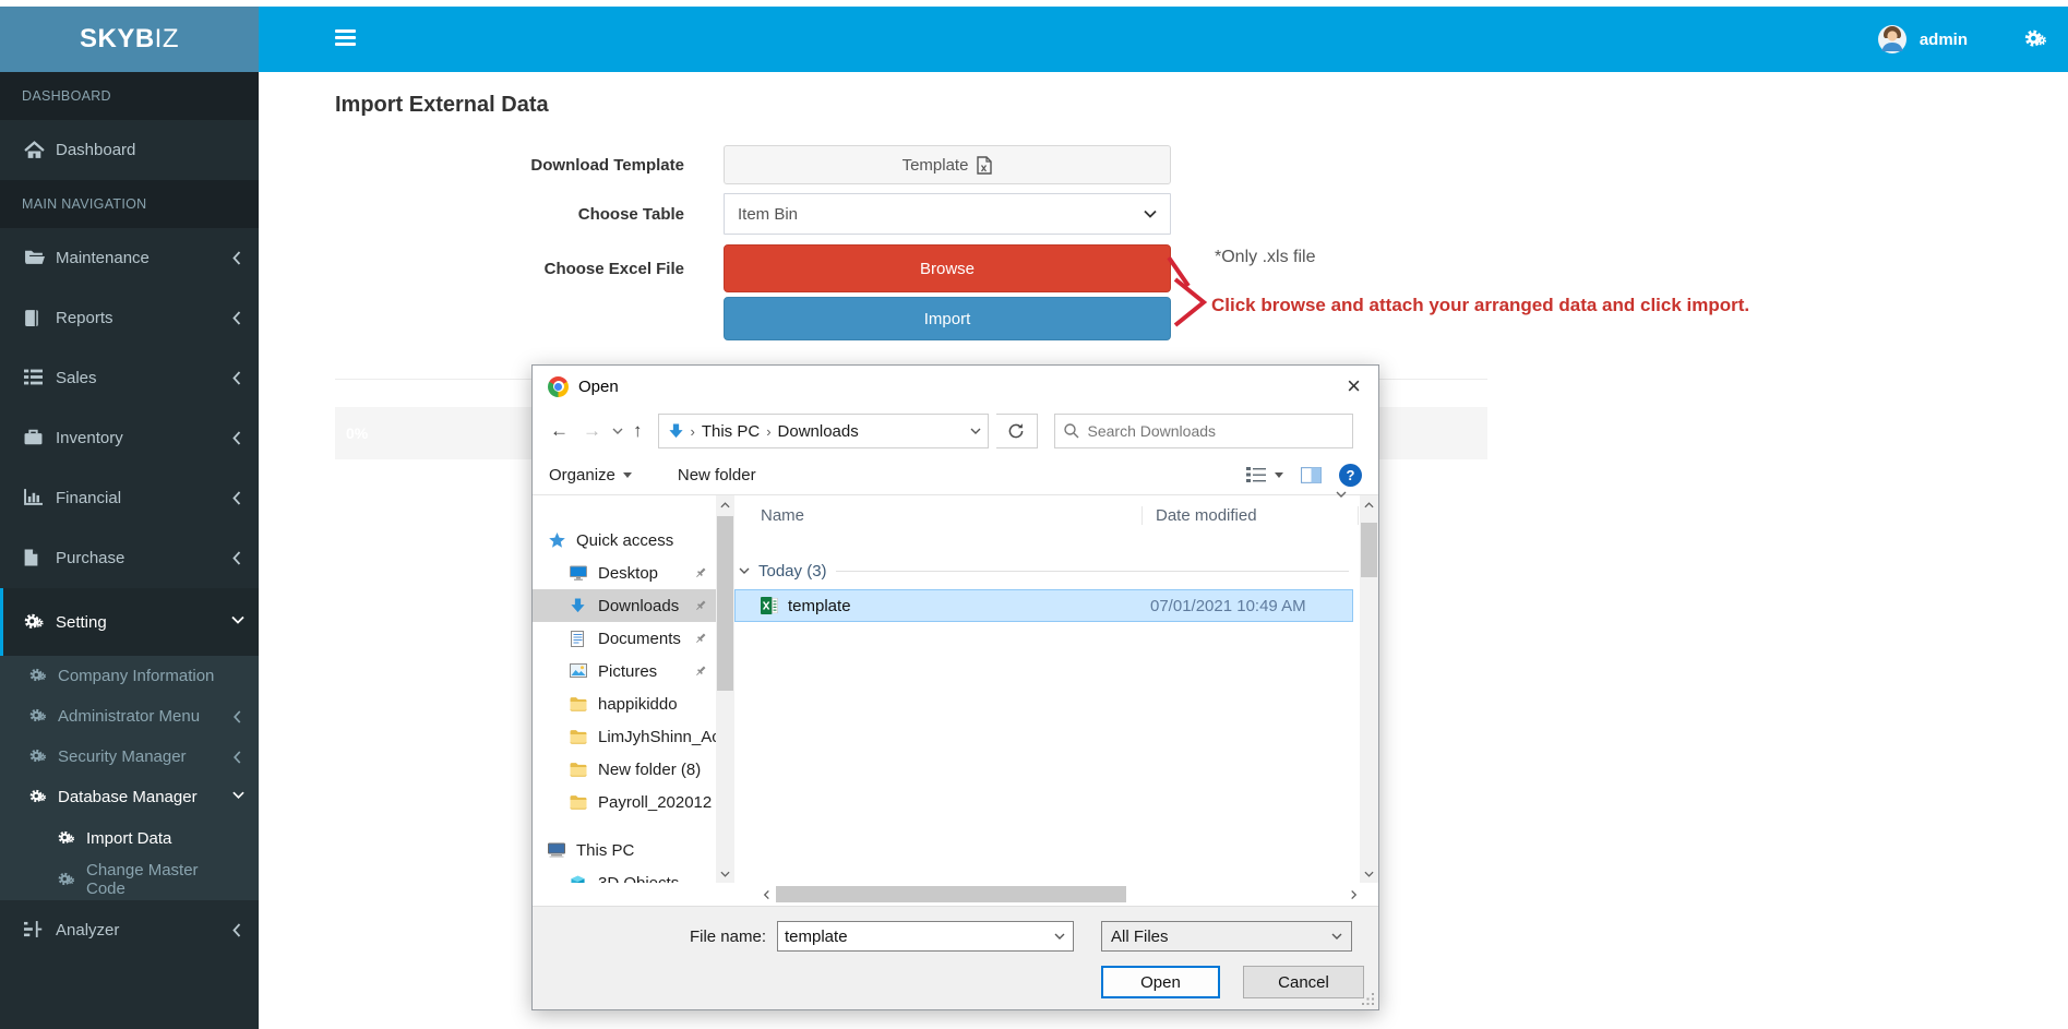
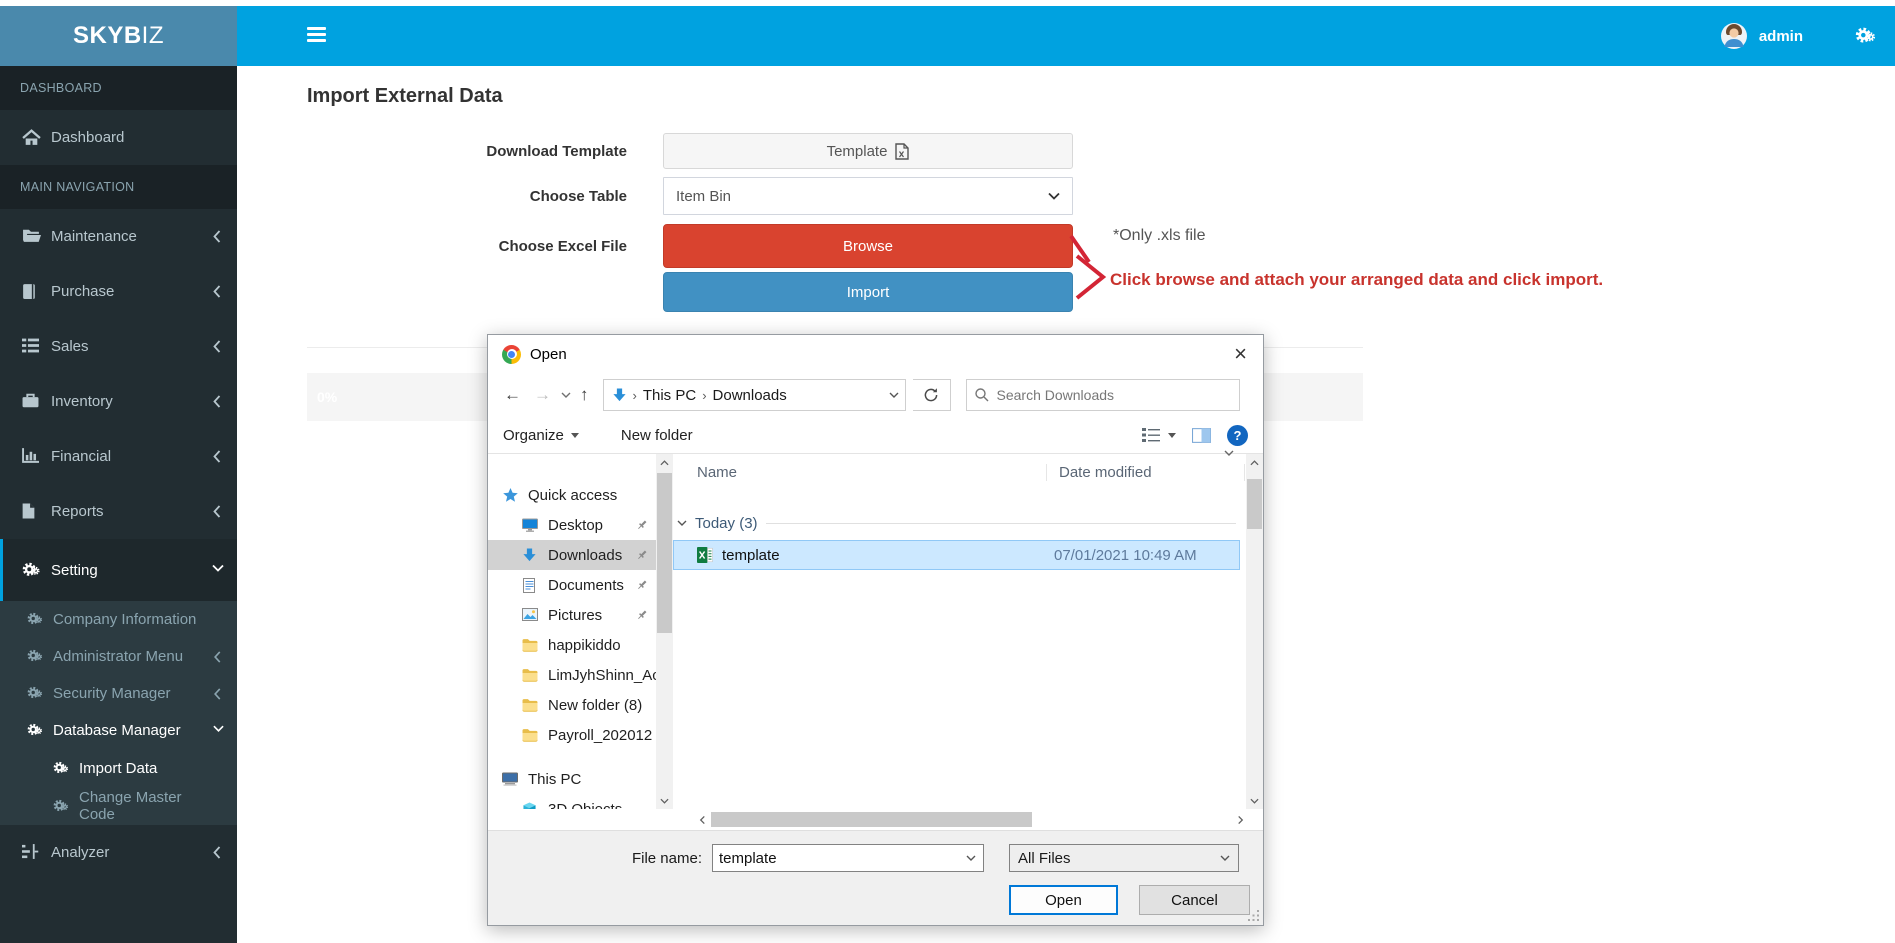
  admin
  SKYB
  IZ
  DASHBOARD
  Dashboard
  MAIN NAVIGATION
  Maintenance
- Reports
+ Purchase
  Sales
  Inventory
  Financial
- Purchase
+ Reports
  Setting
  Company Information
  Administrator Menu
  Security Manager
  Database Manager
  Import Data
  Change Master Code
  Analyzer
  Import External Data
  Download Template
  Template
  Choose Table
  Item Bin
  Choose Excel File
  Browse
  Import
  *Only .xls file
  Click browse and attach your arranged data and click import.
  Open
  ×
  ←
  →
  ↑
  ›
  This PC
  ›
  Downloads
  Search Downloads
  Organize
  New folder
  ?
  Quick access
  Desktop
  Downloads
  Documents
  Pictures
  happikiddo
  LimJyhShinn_A
  New folder (8)
  Payroll_202012
  This PC
  Name
  Date modified
  Today (3)
  template
  07/01/2021 10:49 AM
  File name:
  template
  All Files
  Open
  Cancel
